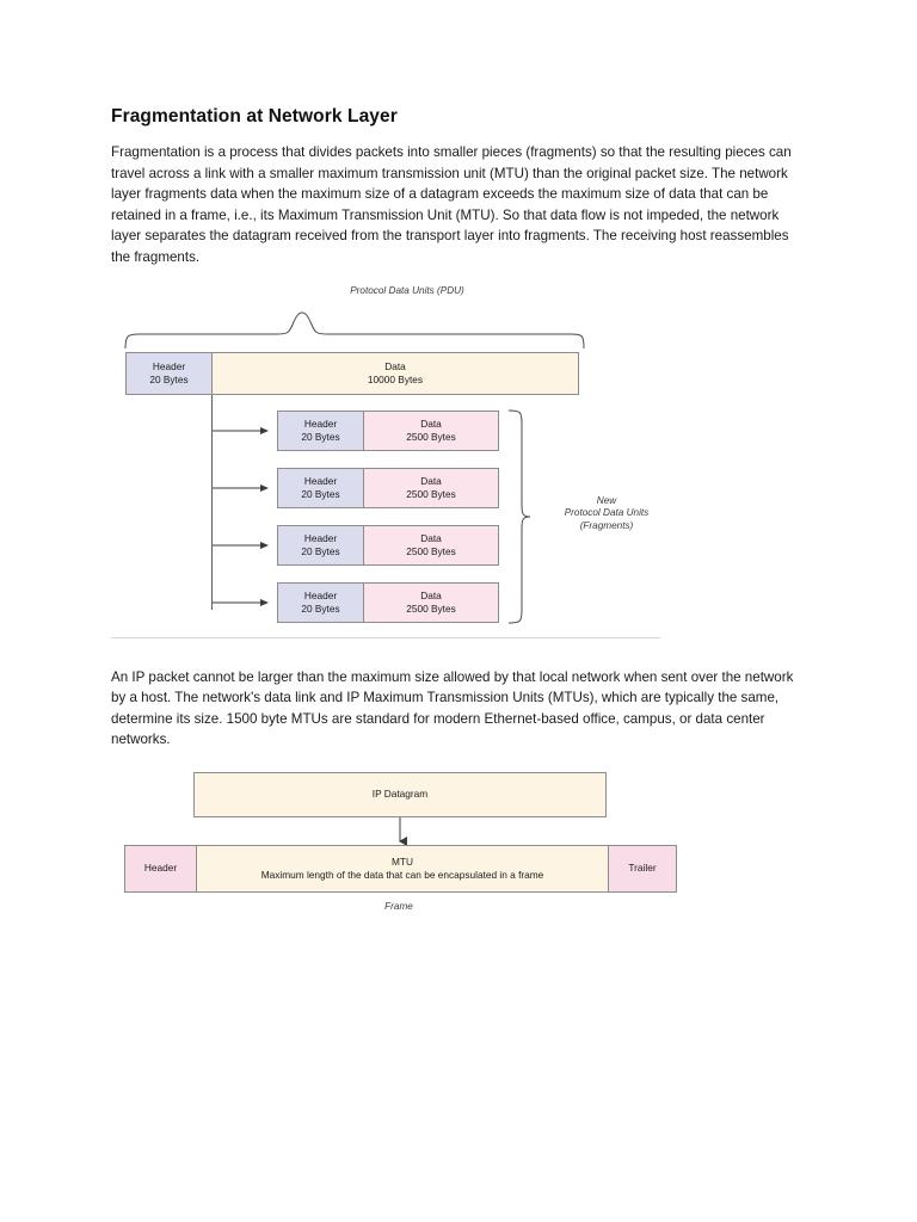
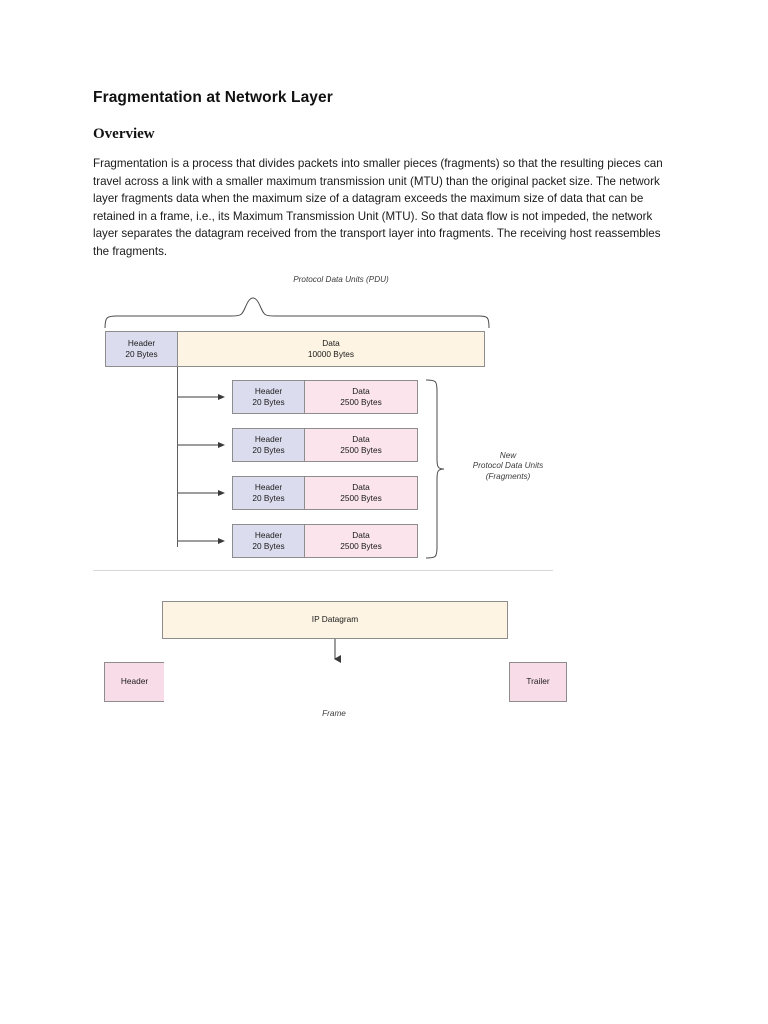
  Fragmentation at Network Layer
+ Overview
  Fragmentation is a process that divides packets into smaller pieces (fragments) so that the resulting pieces can travel across a link with a smaller maximum transmission unit (MTU) than the original packet size. The network layer fragments data when the maximum size of a datagram exceeds the maximum size of data that can be retained in a frame, i.e., its Maximum Transmission Unit (MTU). So that data flow is not impeded, the network layer separates the datagram received from the transport layer into fragments. The receiving host reassembles the fragments.
  Protocol Data Units (PDU)
  Header
  20 Bytes
  Data
  10000 Bytes
  Header
  20 Bytes
  Data
  2500 Bytes
  Header
  20 Bytes
  Data
  2500 Bytes
  Header
  20 Bytes
  Data
  2500 Bytes
  Header
  20 Bytes
  Data
  2500 Bytes
  New
  Protocol Data Units
  (Fragments)
- An IP packet cannot be larger than the maximum size allowed by that local network when sent over the network by a host. The network's data link and IP Maximum Transmission Units (MTUs), which are typically the same, determine its size. 1500 byte MTUs are standard for modern Ethernet-based office, campus, or data center networks.
  IP Datagram
  Header
- MTU
- Maximum length of the data that can be encapsulated in a frame
  Trailer
  Frame
